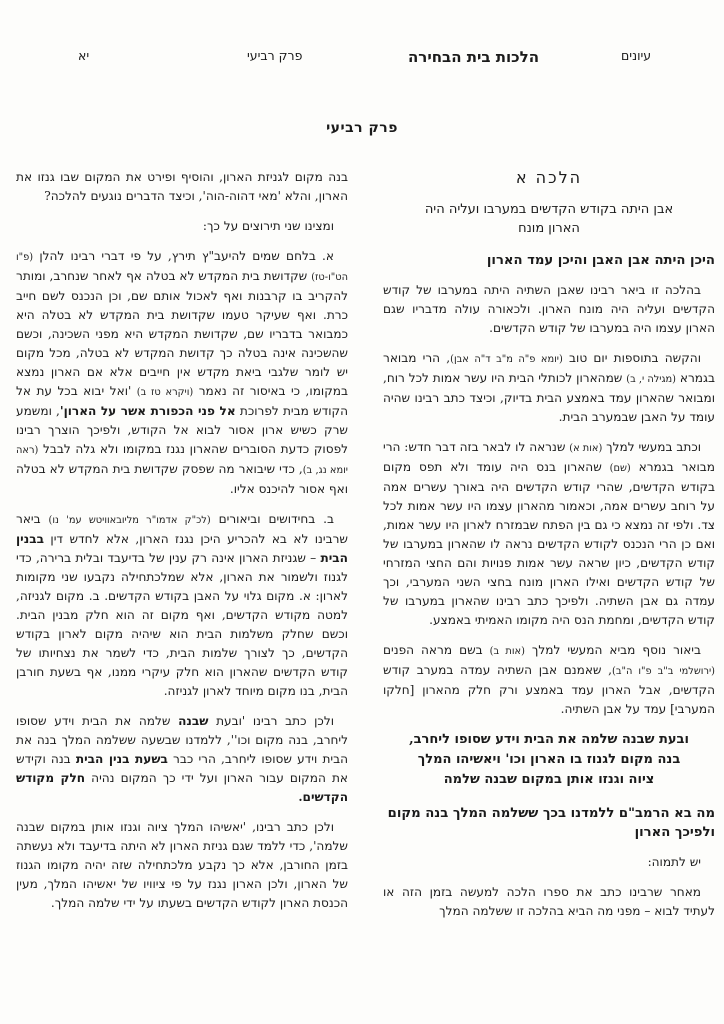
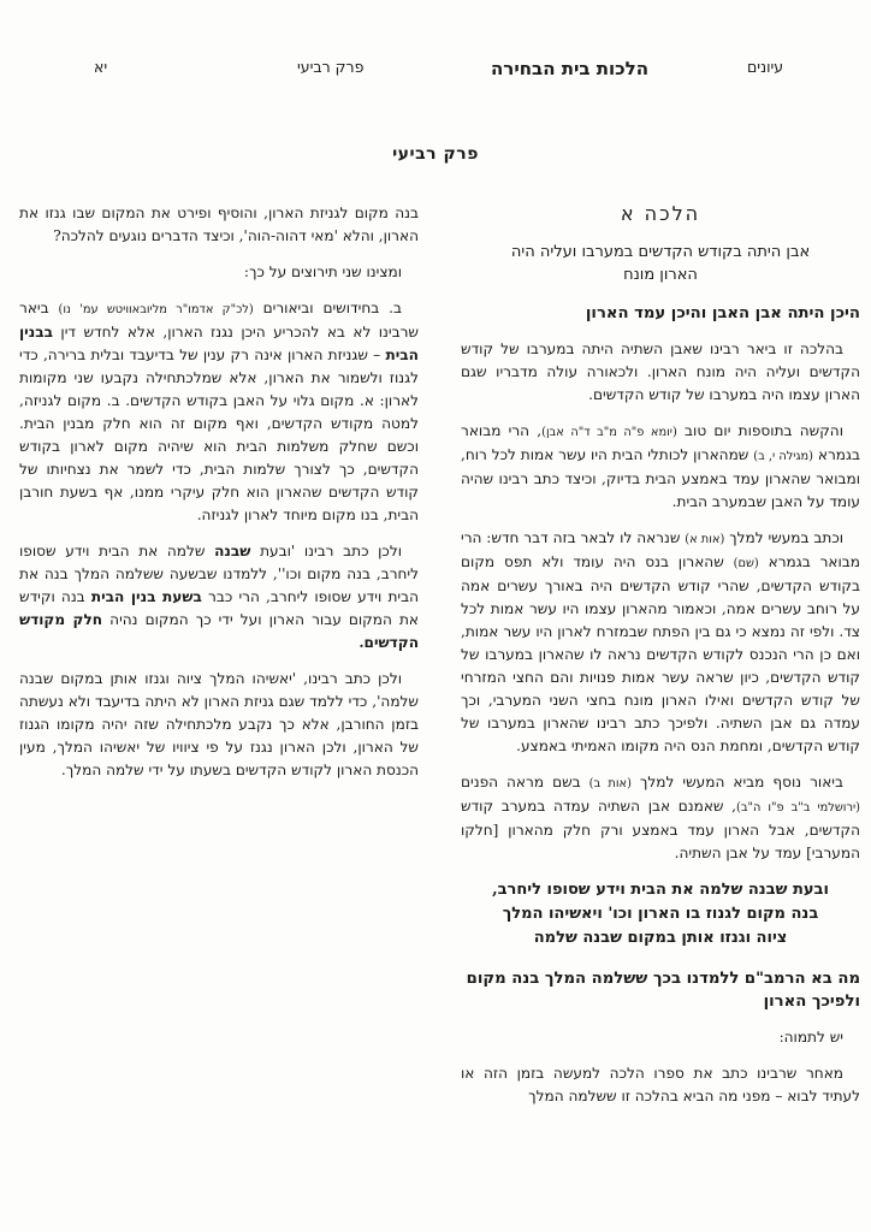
  יא
  פרק רביעי
  הלכות בית הבחירה
  עיונים
  פרק רביעי
  הלכה א
  אבן היתה בקודש הקדשים במערבו ועליה היה הארון מונח
  היכן היתה אבן האבן והיכן עמד הארון
  בהלכה זו ביאר רבינו שאבן השתיה היתה במערבו של קודש הקדשים ועליה היה מונח הארון. ולכאורה עולה מדבריו שגם הארון עצמו היה במערבו של קודש הקדשים.
  והקשה בתוספות יום טוב (יומא פ"ה מ"ב ד"ה אבן), הרי מבואר בגמרא (מגילה י, ב) שמהארון לכותלי הבית היו עשר אמות לכל רוח, ומבואר שהארון עמד באמצע הבית בדיוק, וכיצד כתב רבינו שהיה עומד על האבן שבמערב הבית.
  וכתב במעשי למלך (אות א) שנראה לו לבאר בזה דבר חדש: הרי מבואר בגמרא (שם) שהארון בנס היה עומד ולא תפס מקום בקודש הקדשים, שהרי קודש הקדשים היה באורך עשרים אמה על רוחב עשרים אמה, וכאמור מהארון עצמו היו עשר אמות לכל צד. ולפי זה נמצא כי גם בין הפתח שבמזרח לארון היו עשר אמות, ואם כן הרי הנכנס לקודש הקדשים נראה לו שהארון במערבו של קודש הקדשים, כיון שראה עשר אמות פנויות והם החצי המזרחי של קודש הקדשים ואילו הארון מונח בחצי השני המערבי, וכך עמדה גם אבן השתיה. ולפיכך כתב רבינו שהארון במערבו של קודש הקדשים, ומחמת הנס היה מקומו האמיתי באמצע.
  ביאור נוסף מביא המעשי למלך (אות ב) בשם מראה הפנים (ירושלמי ב"ב פ"ו ה"ב), שאמנם אבן השתיה עמדה במערב קודש הקדשים, אבל הארון עמד באמצע ורק חלק מהארון [חלקו המערבי] עמד על אבן השתיה.
  ובעת שבנה שלמה את הבית וידע שסופו ליחרב, בנה מקום לגנוז בו הארון וכו' ויאשיהו המלך ציוה וגנזו אותן במקום שבנה שלמה
  מה בא הרמב"ם ללמדנו בכך ששלמה המלך בנה מקום ולפיכך הארון
  יש לתמוה:
  מאחר שרבינו כתב את ספרו הלכה למעשה בזמן הזה או לעתיד לבוא – מפני מה הביא בהלכה זו ששלמה המלך
  בנה מקום לגניזת הארון, והוסיף ופירט את המקום שבו גנזו את הארון, והלא 'מאי דהוה-הוה', וכיצד הדברים נוגעים להלכה?
  ומצינו שני תירוצים על כך:
- א. בלחם שמים להיעב"ץ תירץ, על פי דברי רבינו להלן (פ"ו הט"ו-טז) שקדושת בית המקדש לא בטלה אף לאחר שנחרב, ומותר להקריב בו קרבנות ואף לאכול אותם שם, וכן הנכנס לשם חייב כרת. ואף שעיקר טעמו שקדושת בית המקדש לא בטלה היא כמבואר בדבריו שם, שקדושת המקדש היא מפני השכינה, וכשם שהשכינה אינה בטלה כך קדושת המקדש לא בטלה, מכל מקום יש לומר שלגבי ביאת מקדש אין חייבים אלא אם הארון נמצא במקומו, כי באיסור זה נאמר (ויקרא טז ב) 'ואל יבוא בכל עת אל הקודש מבית לפרוכת אל פני הכפורת אשר על הארון', ומשמע שרק כשיש ארון אסור לבוא אל הקודש, ולפיכך הוצרך רבינו לפסוק כדעת הסוברים שהארון נגנז במקומו ולא גלה לבבל (ראה יומא נג, ב), כדי שיבואר מה שפסק שקדושת בית המקדש לא בטלה ואף אסור להיכנס אליו.
  ב. בחידושים וביאורים (לכ"ק אדמו"ר מליובאוויטש עמ' נו) ביאר שרבינו לא בא להכריע היכן נגנז הארון, אלא לחדש דין בבנין הבית – שגניזת הארון אינה רק ענין של בדיעבד ובלית ברירה, כדי לגנוז ולשמור את הארון, אלא שמלכתחילה נקבעו שני מקומות לארון: א. מקום גלוי על האבן בקודש הקדשים. ב. מקום לגניזה, למטה מקודש הקדשים, ואף מקום זה הוא חלק מבנין הבית. וכשם שחלק משלמות הבית הוא שיהיה מקום לארון בקודש הקדשים, כך לצורך שלמות הבית, כדי לשמר את נצחיותו של קודש הקדשים שהארון הוא חלק עיקרי ממנו, אף בשעת חורבן הבית, בנו מקום מיוחד לארון לגניזה.
  ולכן כתב רבינו 'ובעת שבנה שלמה את הבית וידע שסופו ליחרב, בנה מקום וכו'', ללמדנו שבשעה ששלמה המלך בנה את הבית וידע שסופו ליחרב, הרי כבר בשעת בנין הבית בנה וקידש את המקום עבור הארון ועל ידי כך המקום נהיה חלק מקודש הקדשים.
  ולכן כתב רבינו, 'יאשיהו המלך ציוה וגנזו אותן במקום שבנה שלמה', כדי ללמד שגם גניזת הארון לא היתה בדיעבד ולא נעשתה בזמן החורבן, אלא כך נקבע מלכתחילה שזה יהיה מקומו הגנוז של הארון, ולכן הארון נגנז על פי ציוויו של יאשיהו המלך, מעין הכנסת הארון לקודש הקדשים בשעתו על ידי שלמה המלך.
